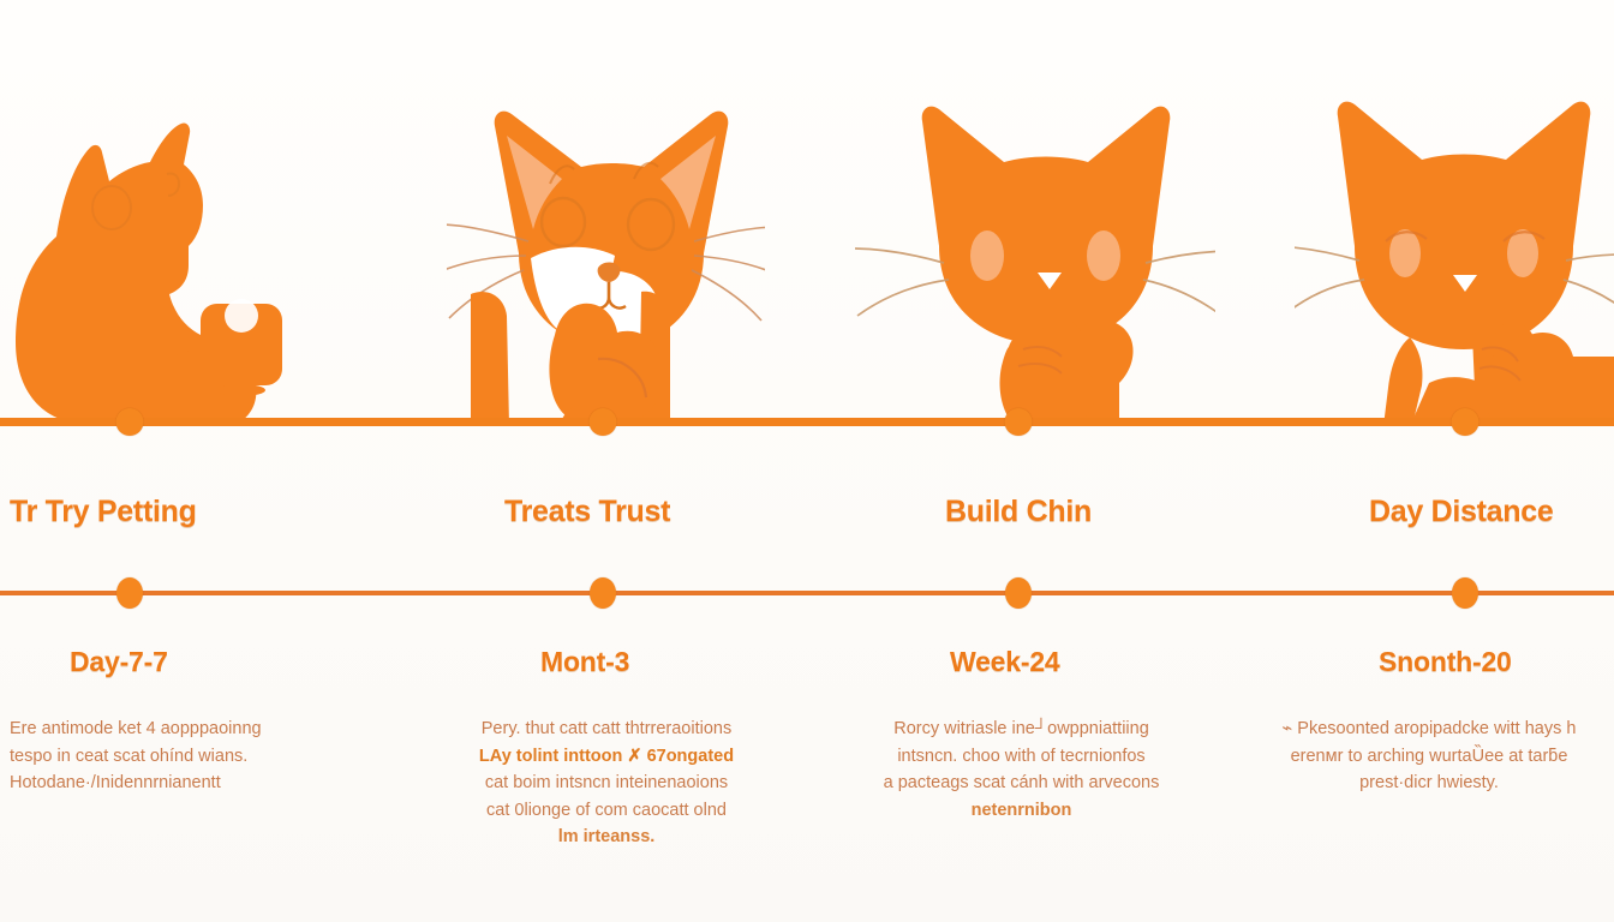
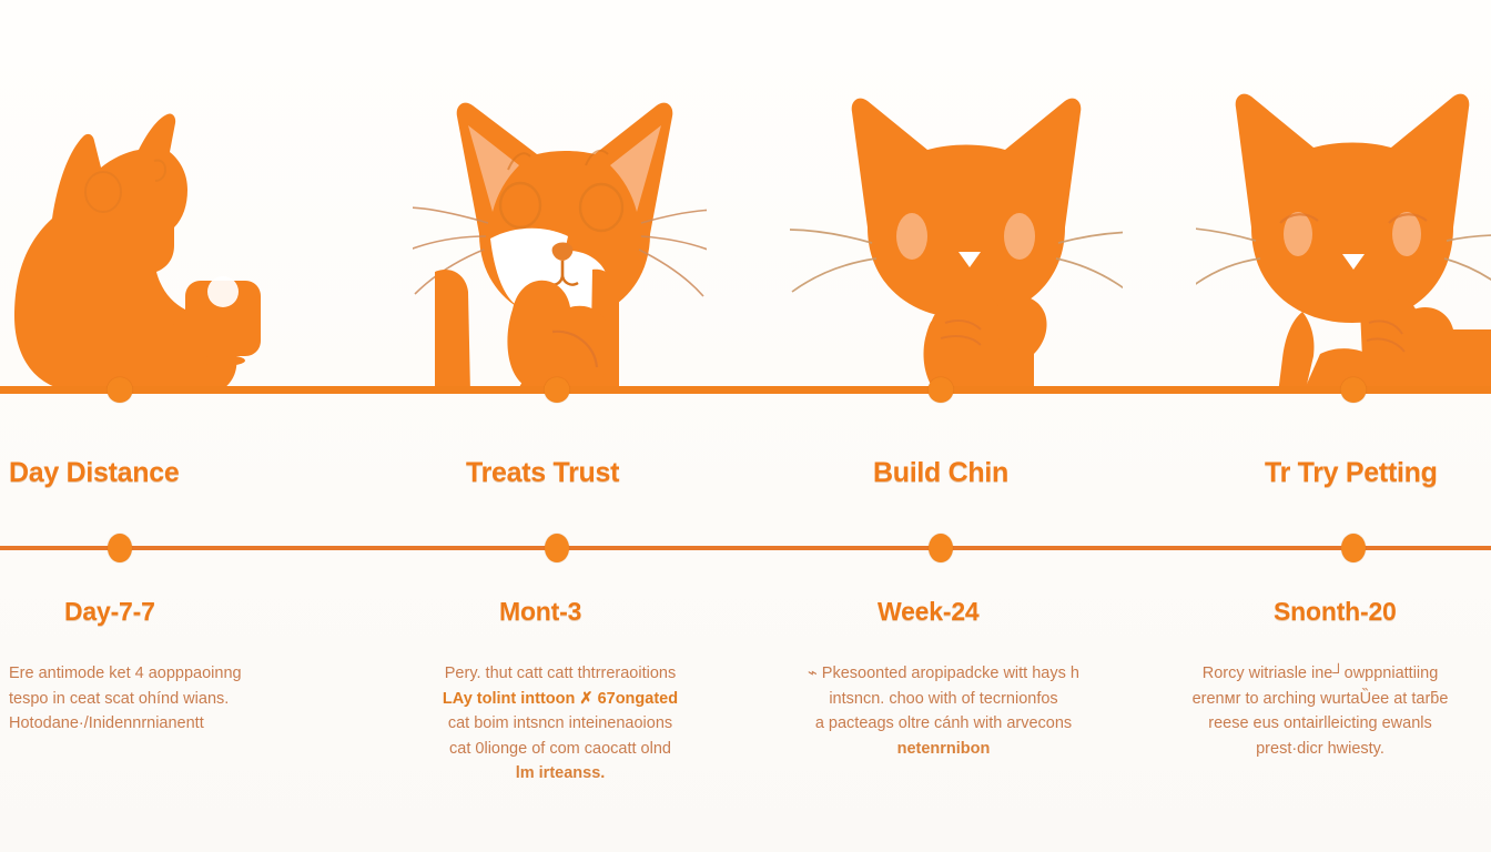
- Tr Try Petting
+ Day Distance
  Treats Trust
  Build Chin
- Day Distance
+ Tr Try Petting
  Day-7-7
  Mont-3
  Week-24
  Snonth-20
  Ere antimode ket 4 aopppaoinng
  tespo in ceat scat ohínd wians.
  Hotodane·/Inidennrnianentt
  Pery. thut catt catt thtrreraoitions
  LAy tolint inttoon ✗ 67ongated
  cat boim intsncn inteinenaoions
  cat 0lionge of com caocatt olnd
  lm irteanss.
- Rorcy witriasle ine┘owppniattiing
+ ⌁ Pkesoonted aropipadcke witt hays h
  intsncn. choo with of tecrnionfos
- a pacteags scat cánh with arvecons
+ a pacteags oltre cánh with arvecons
  netenrnibon
- ⌁ Pkesoonted aropipadcke witt hays h
+ Rorcy witriasle ine┘owppniattiing
  erenмr to archinɡ wurtaȔee at tarƃe
+ reese eus ontairlleicting ewanls
  prest·dicr hwiesty.
